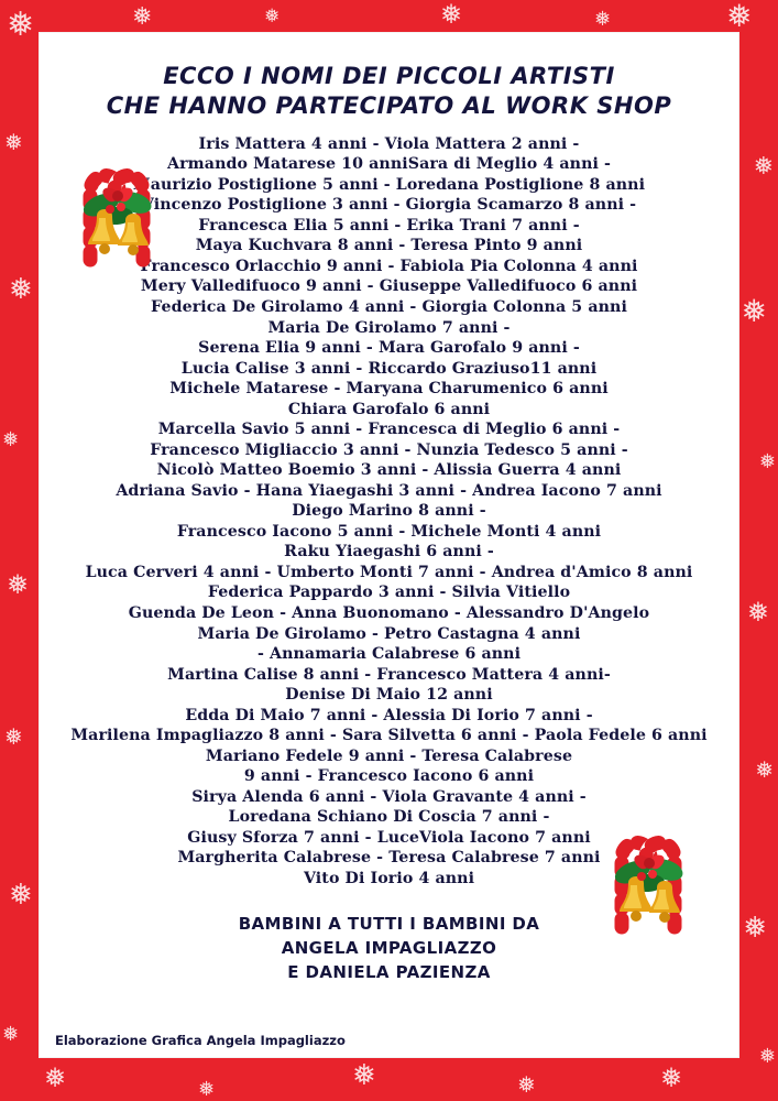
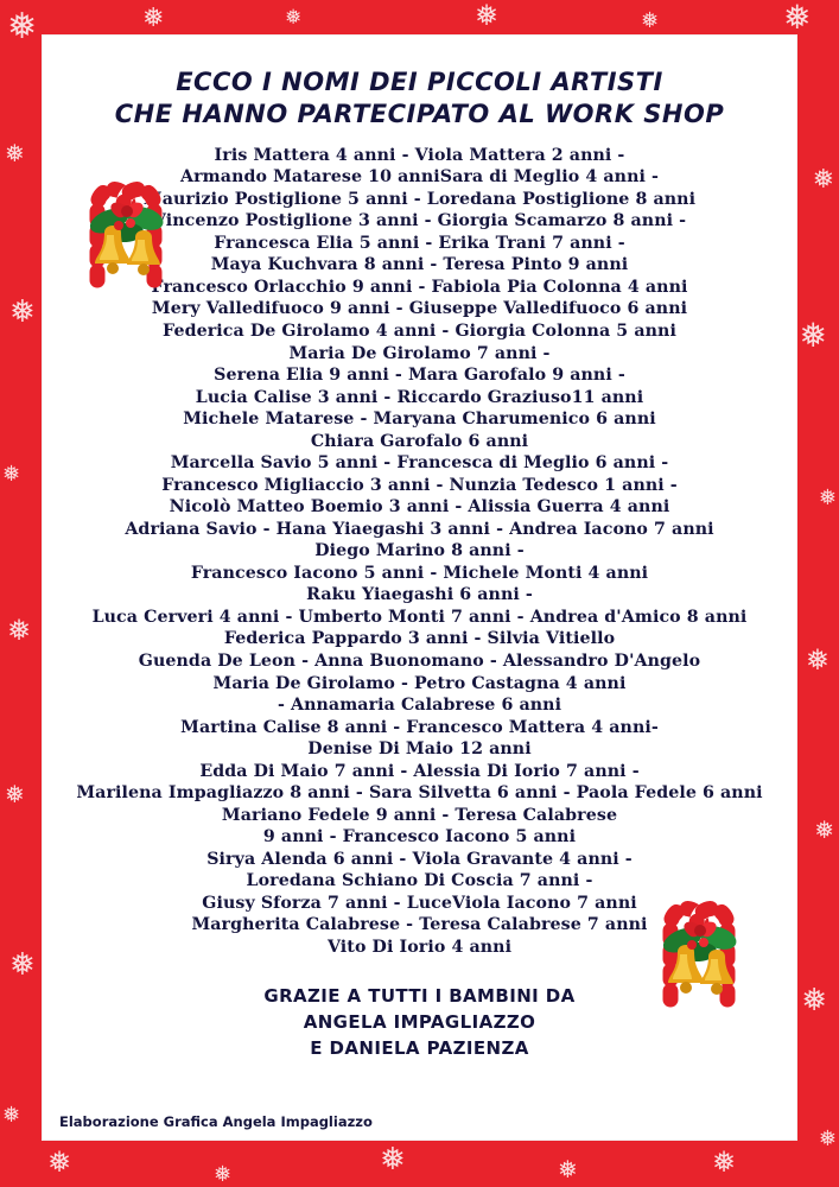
  ❅
  ❅
  ❅
  ❅
  ❅
  ❅
  ❅
  ❅
  ❅
  ❅
  ❅
  ❅
  ❅
  ❅
  ❅
  ❅
  ❅
  ❅
  ❅
  ❅
  ❅
  ❅
  ❅
  ❅
  ❅
  ECCO I NOMI DEI PICCOLI ARTISTI
  CHE HANNO PARTECIPATO AL WORK SHOP
  Iris Mattera 4 anni - Viola Mattera 2 anni -
  Armando Matarese 10 anniSara di Meglio 4 anni -
  aurizio Postiglione 5 anni - Loredana Postiglione 8 anni
  incenzo Postiglione 3 anni - Giorgia Scamarzo 8 anni -
  Francesca Elia 5 anni - Erika Trani 7 anni -
  Maya Kuchvara 8 anni - Teresa Pinto 9 anni
  rancesco Orlacchio 9 anni - Fabiola Pia Colonna 4 anni
  Mery Valledifuoco 9 anni - Giuseppe Valledifuoco 6 anni
  Federica De Girolamo 4 anni - Giorgia Colonna 5 anni
  Maria De Girolamo 7 anni -
  Serena Elia 9 anni - Mara Garofalo 9 anni -
  Lucia Calise 3 anni - Riccardo Graziuso11 anni
  Michele Matarese - Maryana Charumenico 6 anni
  Chiara Garofalo 6 anni
  Marcella Savio 5 anni - Francesca di Meglio 6 anni -
- Francesco Migliaccio 3 anni - Nunzia Tedesco 5 anni -
+ Francesco Migliaccio 3 anni - Nunzia Tedesco 1 anni -
  Nicolò Matteo Boemio 3 anni - Alissia Guerra 4 anni
  Adriana Savio - Hana Yiaegashi 3 anni - Andrea Iacono 7 anni
  Diego Marino 8 anni -
  Francesco Iacono 5 anni - Michele Monti 4 anni
  Raku Yiaegashi 6 anni -
  Luca Cerveri 4 anni - Umberto Monti 7 anni - Andrea d'Amico 8 anni
  Federica Pappardo 3 anni - Silvia Vitiello
  Guenda De Leon - Anna Buonomano - Alessandro D'Angelo
  Maria De Girolamo - Petro Castagna 4 anni
  - Annamaria Calabrese 6 anni
  Martina Calise 8 anni - Francesco Mattera 4 anni-
  Denise Di Maio 12 anni
  Edda Di Maio 7 anni - Alessia Di Iorio 7 anni -
  Marilena Impagliazzo 8 anni - Sara Silvetta 6 anni - Paola Fedele 6 anni
  Mariano Fedele 9 anni - Teresa Calabrese
- 9 anni - Francesco Iacono 6 anni
+ 9 anni - Francesco Iacono 5 anni
  Sirya Alenda 6 anni - Viola Gravante 4 anni -
  Loredana Schiano Di Coscia 7 anni -
  Giusy Sforza 7 anni - LuceViola Iacono 7 anni
  Margherita Calabrese - Teresa Calabrese 7 anni
  Vito Di Iorio 4 anni
- BAMBINI A TUTTI I BAMBINI DA
+ GRAZIE A TUTTI I BAMBINI DA
  ANGELA IMPAGLIAZZO
  E DANIELA PAZIENZA
  Elaborazione Grafica Angela Impagliazzo
